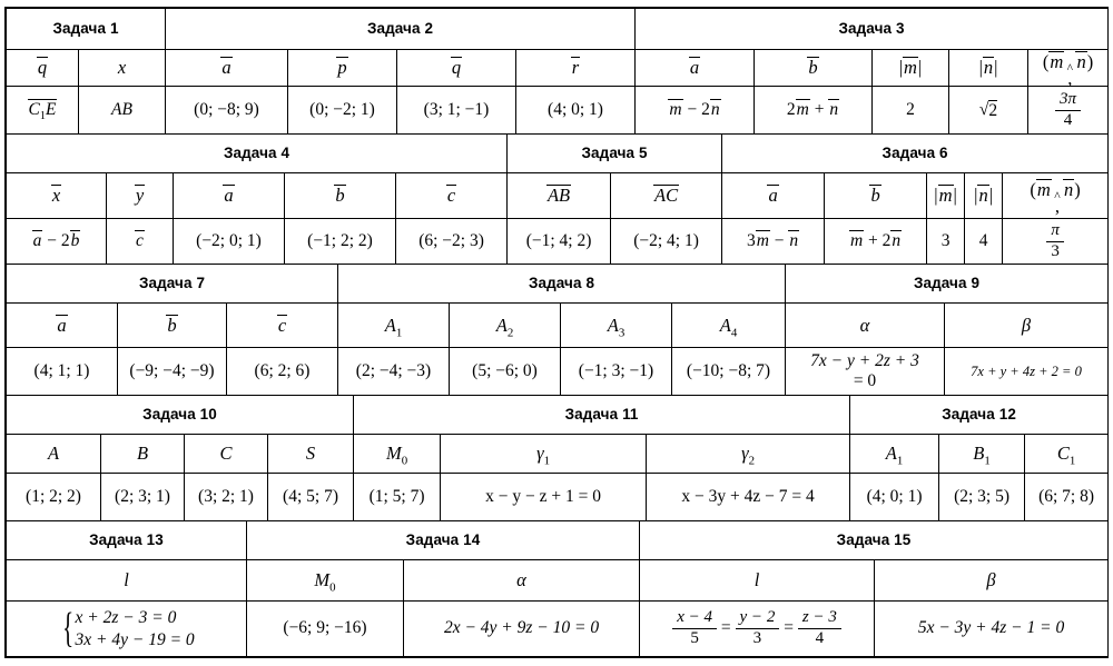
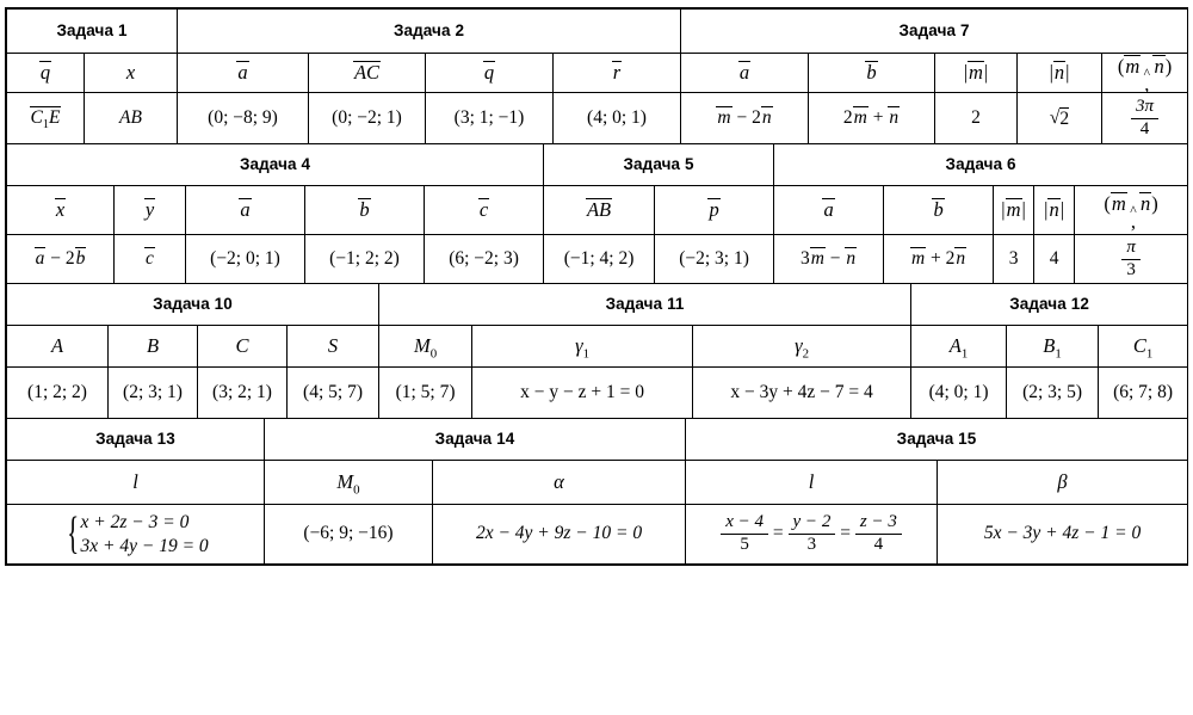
- Задача 1	Задача 2	Задача 3
+ Задача 1	Задача 2	Задача 7
- q	x	a	p	q	r	a	b	|m|	|n|	(m ^,n)
+ q	x	a	AC	q	r	a	b	|m|	|n|	(m ^,n)
  C1E	AB	(0; −8; 9)	(0; −2; 1)	(3; 1; −1)	(4; 0; 1)	m − 2n	2m + n	2	√2	3π4
  Задача 4	Задача 5	Задача 6
- x	y	a	b	c	AB	AC	a	b	|m|	|n|	(m ^,n)
+ x	y	a	b	c	AB	p	a	b	|m|	|n|	(m ^,n)
- a − 2b	c	(−2; 0; 1)	(−1; 2; 2)	(6; −2; 3)	(−1; 4; 2)	(−2; 4; 1)	3m − n	m + 2n	3	4	π3
+ a − 2b	c	(−2; 0; 1)	(−1; 2; 2)	(6; −2; 3)	(−1; 4; 2)	(−2; 3; 1)	3m − n	m + 2n	3	4	π3
- Задача 7	Задача 8	Задача 9
- a	b	c	A1	A2	A3	A4	α	β
- (4; 1; 1)	(−9; −4; −9)	(6; 2; 6)	(2; −4; −3)	(5; −6; 0)	(−1; 3; −1)	(−10; −8; 7)	7x − y + 2z + 3= 0	7x + y + 4z + 2 = 0
  Задача 10	Задача 11	Задача 12
  A	B	C	S	M0	γ1	γ2	A1	B1	C1
  (1; 2; 2)	(2; 3; 1)	(3; 2; 1)	(4; 5; 7)	(1; 5; 7)	x − y − z + 1 = 0	x − 3y + 4z − 7 = 4	(4; 0; 1)	(2; 3; 5)	(6; 7; 8)
  Задача 13	Задача 14	Задача 15
  l	M0	α	l	β
  {x + 2z − 3 = 03x + 4y − 19 = 0	(−6; 9; −16)	2x − 4y + 9z − 10 = 0	x − 45 = y − 23 = z − 34	5x − 3y + 4z − 1 = 0
